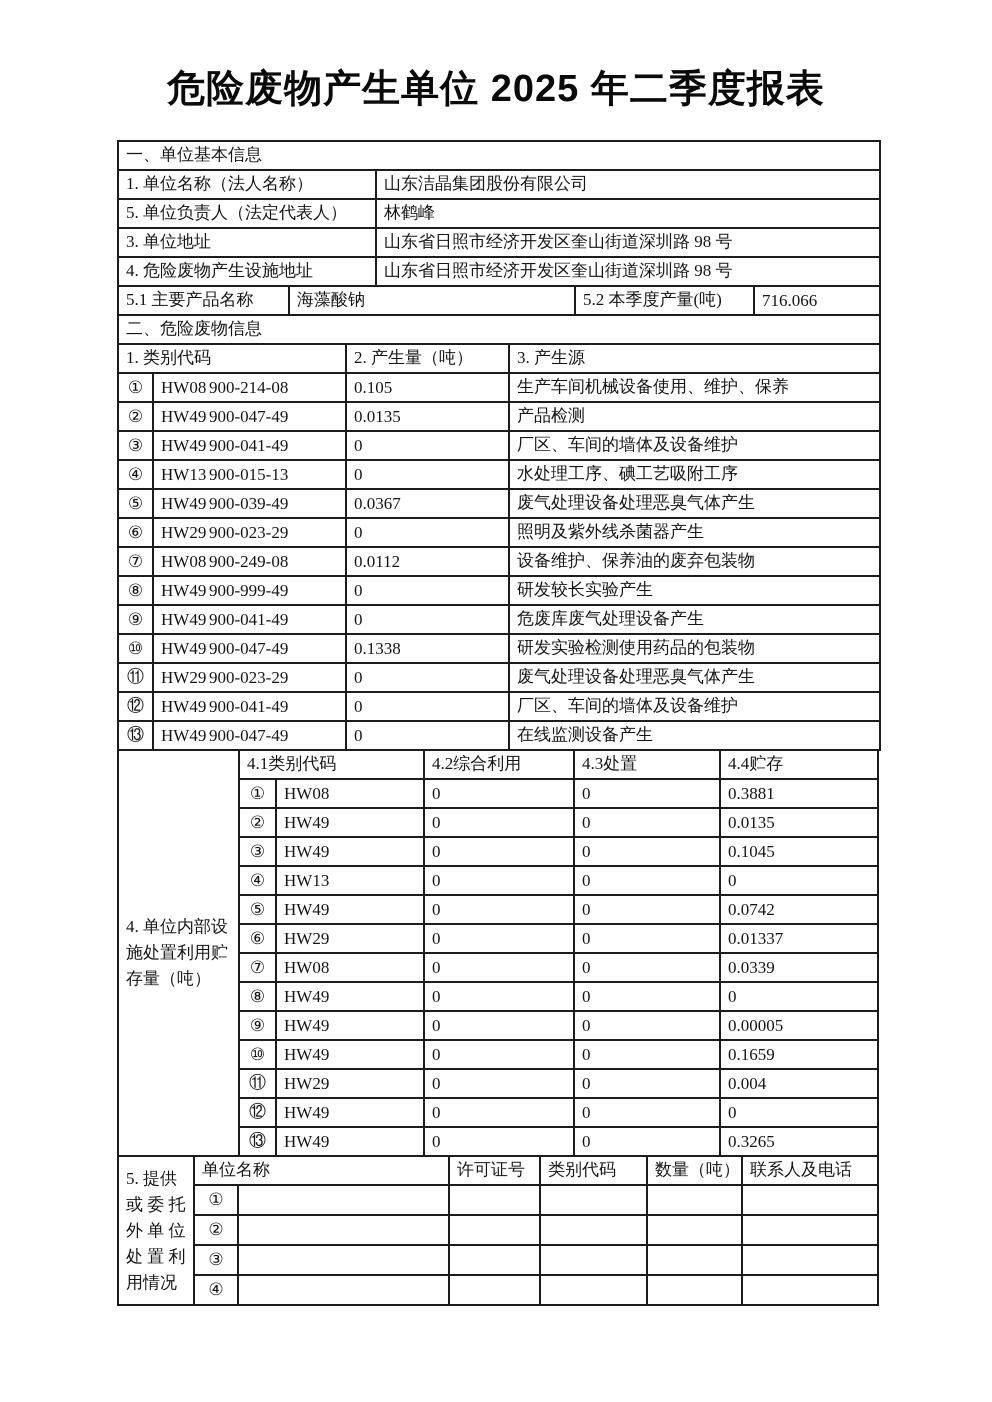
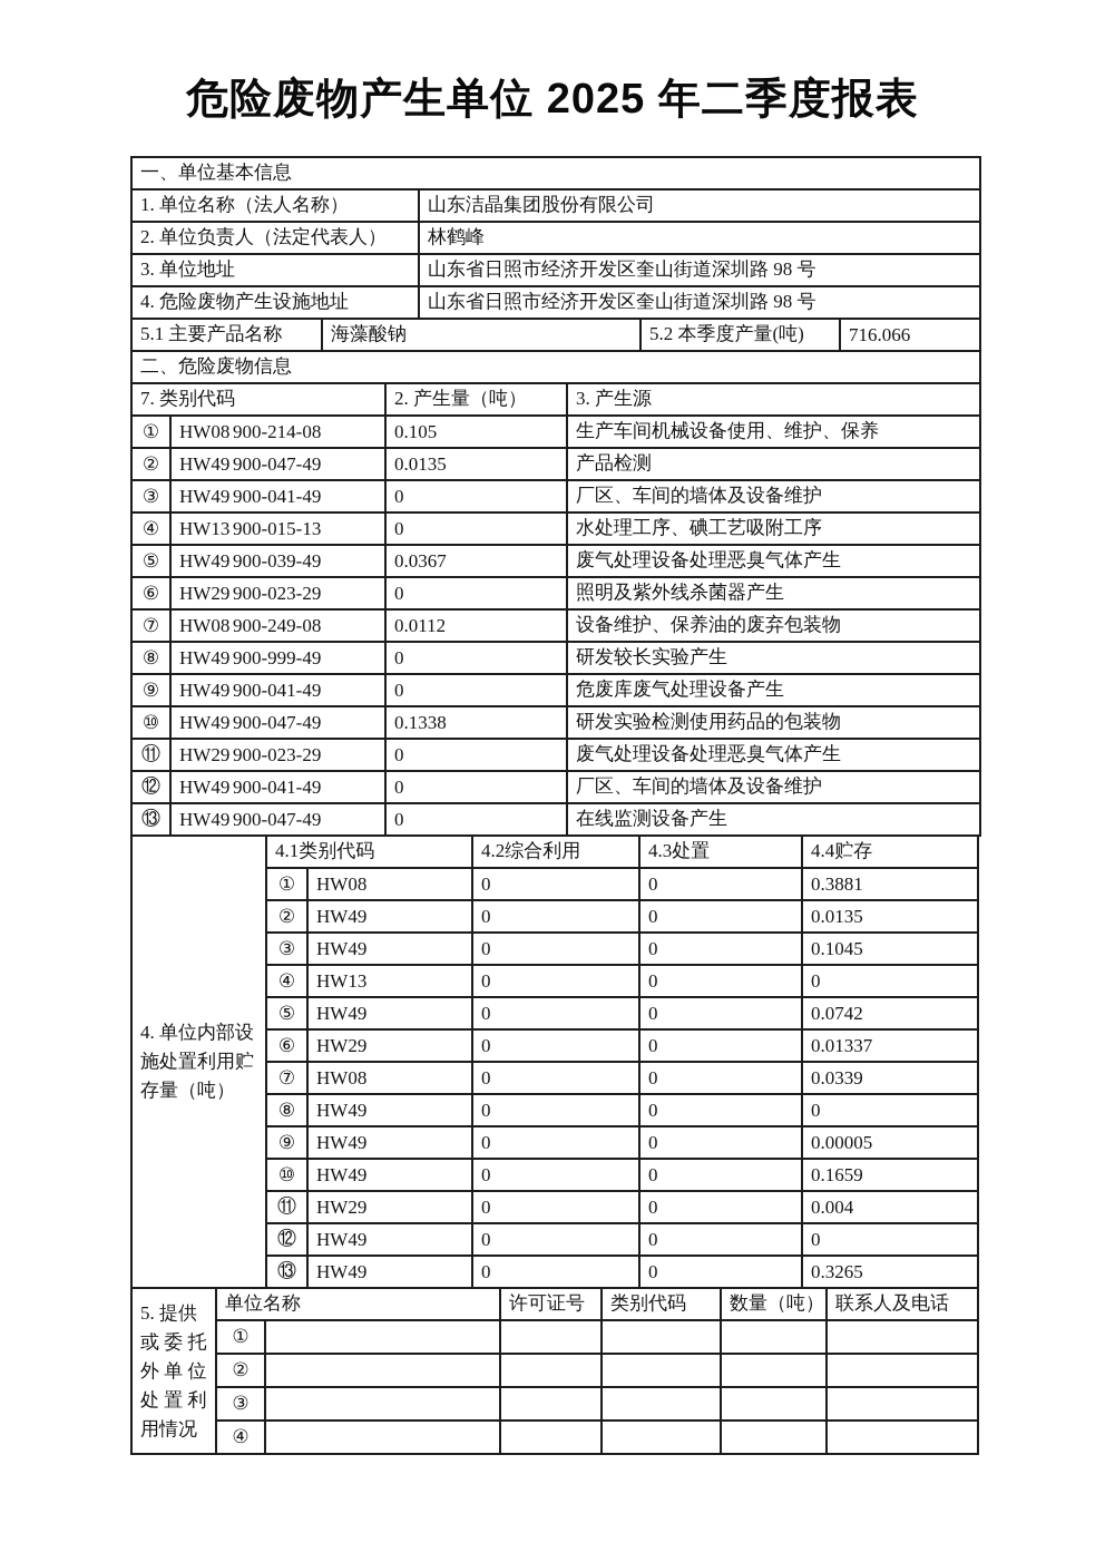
  危险废物产生单位 2025 年二季度报表
  一、单位基本信息
  1. 单位名称（法人名称）	山东洁晶集团股份有限公司
- 5. 单位负责人（法定代表人）	林鹤峰
+ 2. 单位负责人（法定代表人）	林鹤峰
  3. 单位地址	山东省日照市经济开发区奎山街道深圳路 98 号
  4. 危险废物产生设施地址	山东省日照市经济开发区奎山街道深圳路 98 号
  5.1 主要产品名称	海藻酸钠	5.2 本季度产量(吨)	716.066
  二、危险废物信息
- 1. 类别代码	2. 产生量（吨）	3. 产生源
+ 7. 类别代码	2. 产生量（吨）	3. 产生源
  ①	HW08 900-214-08	0.105	生产车间机械设备使用、维护、保养
  ②	HW49 900-047-49	0.0135	产品检测
  ③	HW49 900-041-49	0	厂区、车间的墙体及设备维护
  ④	HW13 900-015-13	0	水处理工序、碘工艺吸附工序
  ⑤	HW49 900-039-49	0.0367	废气处理设备处理恶臭气体产生
  ⑥	HW29 900-023-29	0	照明及紫外线杀菌器产生
  ⑦	HW08 900-249-08	0.0112	设备维护、保养油的废弃包装物
  ⑧	HW49 900-999-49	0	研发较长实验产生
  ⑨	HW49 900-041-49	0	危废库废气处理设备产生
  ⑩	HW49 900-047-49	0.1338	研发实验检测使用药品的包装物
  ⑪	HW29 900-023-29	0	废气处理设备处理恶臭气体产生
  ⑫	HW49 900-041-49	0	厂区、车间的墙体及设备维护
  ⑬	HW49 900-047-49	0	在线监测设备产生
  4. 单位内部设
  施处置利用贮
  存量（吨）
  4.1类别代码	4.2综合利用	4.3处置	4.4贮存
  ①	HW08	0	0	0.3881
  ②	HW49	0	0	0.0135
  ③	HW49	0	0	0.1045
  ④	HW13	0	0	0
  ⑤	HW49	0	0	0.0742
  ⑥	HW29	0	0	0.01337
  ⑦	HW08	0	0	0.0339
  ⑧	HW49	0	0	0
  ⑨	HW49	0	0	0.00005
  ⑩	HW49	0	0	0.1659
  ⑪	HW29	0	0	0.004
  ⑫	HW49	0	0	0
  ⑬	HW49	0	0	0.3265
  5. 提供
  或 委 托
  外 单 位
  处 置 利
  用情况
  单位名称	许可证号	类别代码	数量（吨）	联系人及电话
  ①
  ②
  ③
  ④
